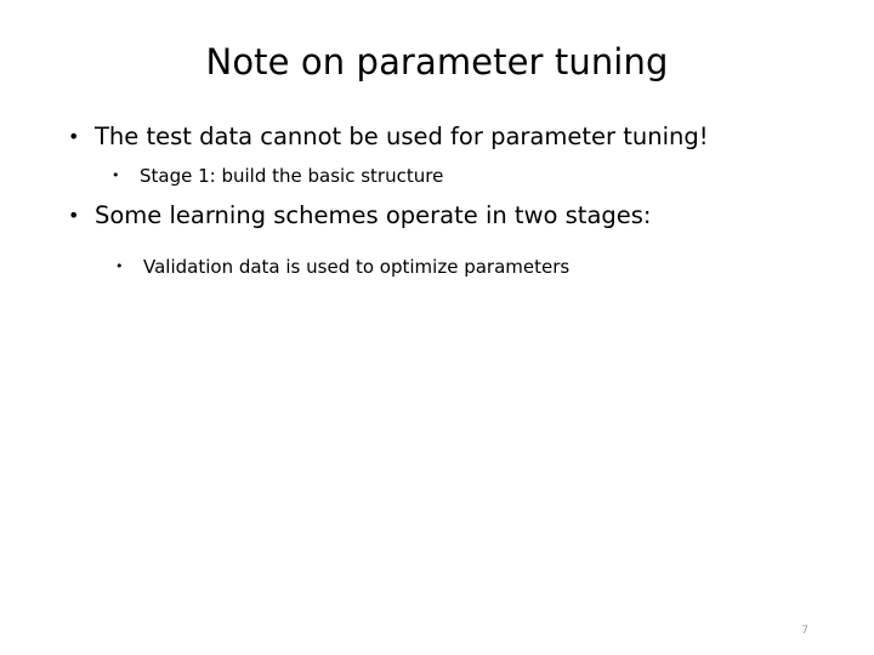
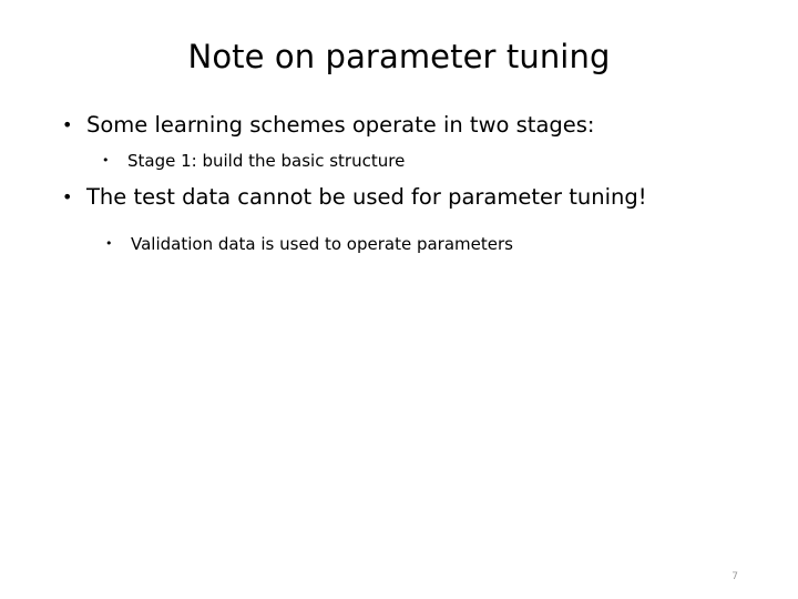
  Note on parameter tuning
- The test data cannot be used for parameter tuning!
+ Some learning schemes operate in two stages:
  Stage 1: build the basic structure
- Some learning schemes operate in two stages:
+ The test data cannot be used for parameter tuning!
- Validation data is used to optimize parameters
+ Validation data is used to operate parameters
  7
